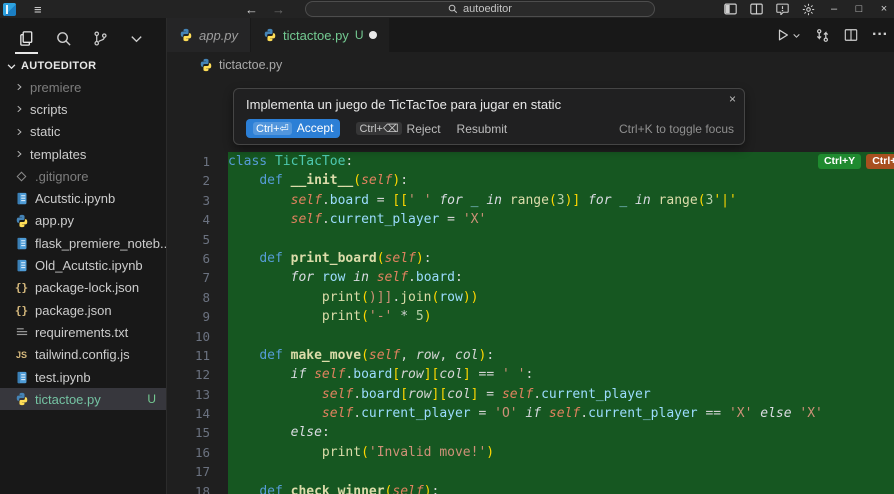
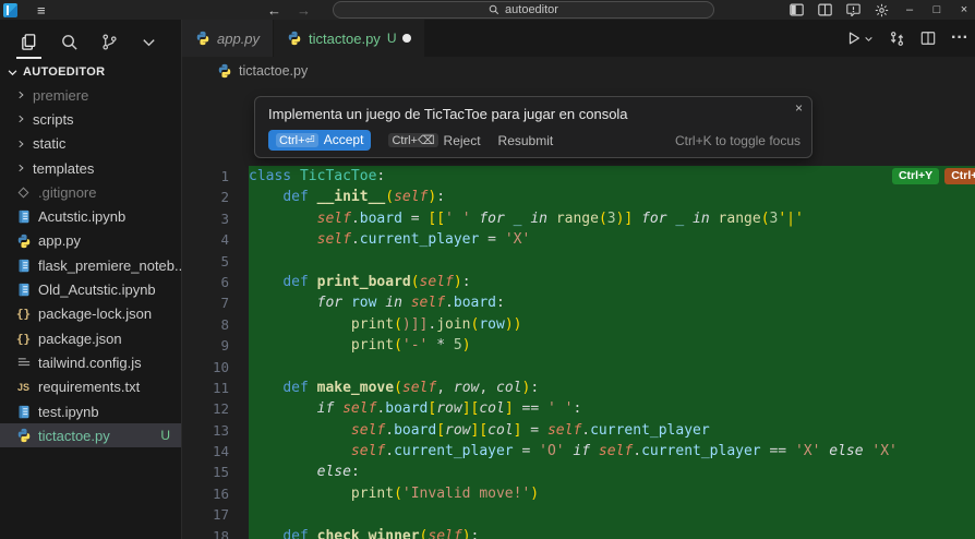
  ≡
  ←
  →
  autoeditor
  –
  □
  ×
  AUTOEDITOR
  premiere
  scripts
  static
  templates
  .gitignore
  Acutstic.ipynb
  app.py
  flask_premiere_noteb..
  Old_Acutstic.ipynb
  {}
  package-lock.json
  {}
  package.json
- requirements.txt
+ tailwind.config.js
  JS
- tailwind.config.js
+ requirements.txt
  test.ipynb
  tictactoe.py
  U
  app.py
  tictactoe.py
  U
  ···
  tictactoe.py
  1
  class TicTacToe:
  2
  def __init__(self):
  3
  self.board = [[' ' for _ in range(3)] for _ in range(3'|'
  4
  self.current_player = 'X'
  5
  6
  def print_board(self):
  7
  for row in self.board:
  8
  print()]].join(row))
  9
  print('-' * 5)
  10
  11
  def make_move(self, row, col):
  12
  if self.board[row][col] == ' ':
  13
  self.board[row][col] = self.current_player
  14
  self.current_player = 'O' if self.current_player == 'X' else 'X'
  15
  else:
  16
  print('Invalid move!')
  17
  18
  def check_winner(self):
  Ctrl+Y
  Ctrl+
  ×
- Implementa un juego de TicTacToe para jugar en static
+ Implementa un juego de TicTacToe para jugar en consola
  Ctrl+⏎
  Accept
  Ctrl+⌫
  Reject
  Resubmit
  Ctrl+K to toggle focus
